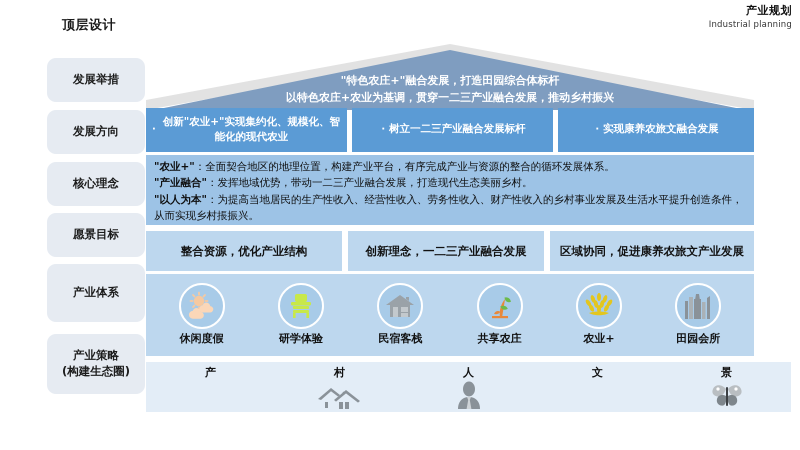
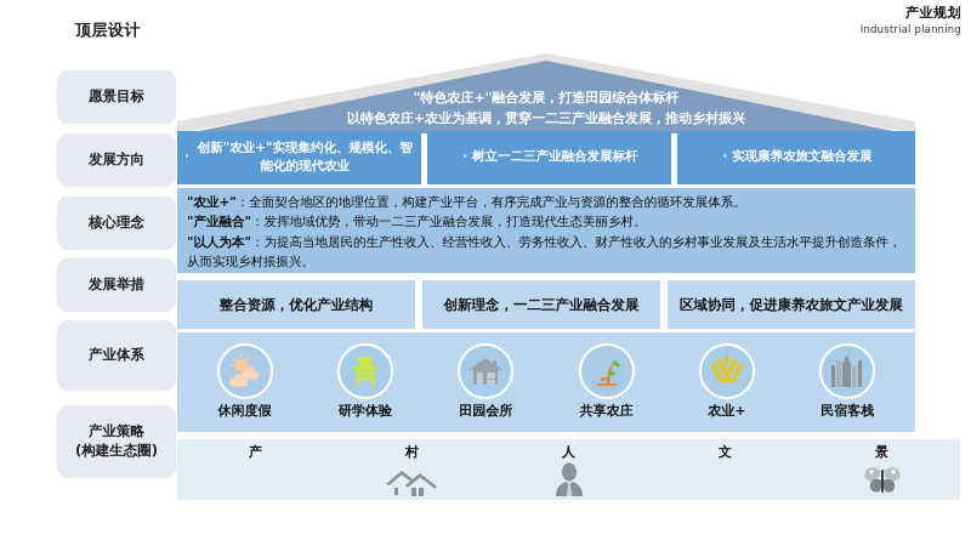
  顶层设计
  产业规划
  Industrial planning
- 发展举措
+ 愿景目标
  发展方向
  核心理念
- 愿景目标
+ 发展举措
  产业体系
  产业策略
  (构建生态圈)
  "特色农庄+"融合发展，打造田园综合体标杆
  以特色农庄+农业为基调，贯穿一二三产业融合发展，推动乡村振兴
  ·
  创新"农业+"实现集约化、规模化、智能化的现代农业
  ·
  树立一二三产业融合发展标杆
  ·
  实现康养农旅文融合发展
  "农业+"：全面契合地区的地理位置，构建产业平台，有序完成产业与资源的整合的循环发展体系。
  "产业融合"：发挥地域优势，带动一二三产业融合发展，打造现代生态美丽乡村。
  "以人为本"：为提高当地居民的生产性收入、经营性收入、劳务性收入、财产性收入的乡村事业发展及生活水平提升创造条件，从而实现乡村掁振兴。
  整合资源，优化产业结构
  创新理念，一二三产业融合发展
  区域协同，促进康养农旅文产业发展
  休闲度假
  研学体验
- 民宿客栈
+ 田园会所
  共享农庄
  农业+
- 田园会所
+ 民宿客栈
  产
  村
  人
  文
  景
